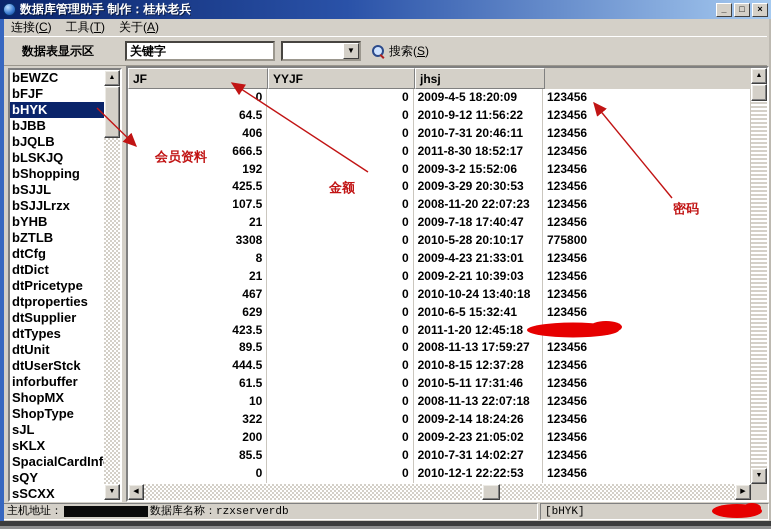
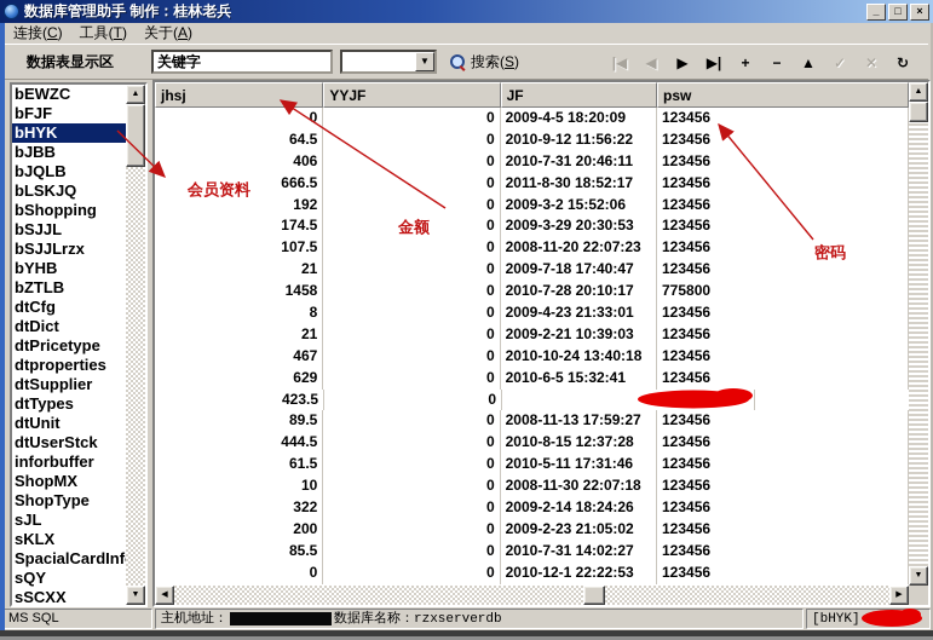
  数据库管理助手 制作：桂林老兵
  _
  □
  ×
  连接(C)
  工具(T)
  关于(A)
  数据表显示区
  关键字
  ▼
  搜索(S)
+ |◀
+ ◀
+ ▶
+ ▶|
+ +
+ −
+ ▲
+ ✓
+ ✕
+ ↻
  bEWZC
  bFJF
  bHYK
  bJBB
  bJQLB
  bLSKJQ
  bShopping
  bSJJL
  bSJJLrzx
  bYHB
  bZTLB
  dtCfg
  dtDict
  dtPricetype
  dtproperties
  dtSupplier
  dtTypes
  dtUnit
  dtUserStck
  inforbuffer
  ShopMX
  ShopType
  sJL
  sKLX
  SpacialCardInf
  sQY
  sSCXX
- JF
+ jhsj
  YYJF
- jhsj
+ JF
+ psw
  0
  0
  2009-4-5 18:20:09
  123456
  64.5
  0
  2010-9-12 11:56:22
  123456
  406
  0
  2010-7-31 20:46:11
  123456
  666.5
  0
  2011-8-30 18:52:17
  123456
  192
  0
  2009-3-2 15:52:06
  123456
- 425.5
+ 174.5
  0
  2009-3-29 20:30:53
  123456
  107.5
  0
  2008-11-20 22:07:23
  123456
  21
  0
  2009-7-18 17:40:47
  123456
- 3308
+ 1458
  0
- 2010-5-28 20:10:17
+ 2010-7-28 20:10:17
  775800
  8
  0
  2009-4-23 21:33:01
  123456
  21
  0
  2009-2-21 10:39:03
  123456
  467
  0
  2010-10-24 13:40:18
  123456
  629
  0
  2010-6-5 15:32:41
  123456
  423.5
  0
- 2011-1-20 12:45:18
  89.5
  0
  2008-11-13 17:59:27
  123456
  444.5
  0
  2010-8-15 12:37:28
  123456
  61.5
  0
  2010-5-11 17:31:46
  123456
  10
  0
- 2008-11-13 22:07:18
+ 2008-11-30 22:07:18
  123456
  322
  0
  2009-2-14 18:24:26
  123456
  200
  0
  2009-2-23 21:05:02
  123456
  85.5
  0
  2010-7-31 14:02:27
  123456
  0
  0
  2010-12-1 22:22:53
  123456
+ MS SQL
  主机地址： 数据库名称：rzxserverdb
  [bHYK]
  会员资料
  金额
  密码
